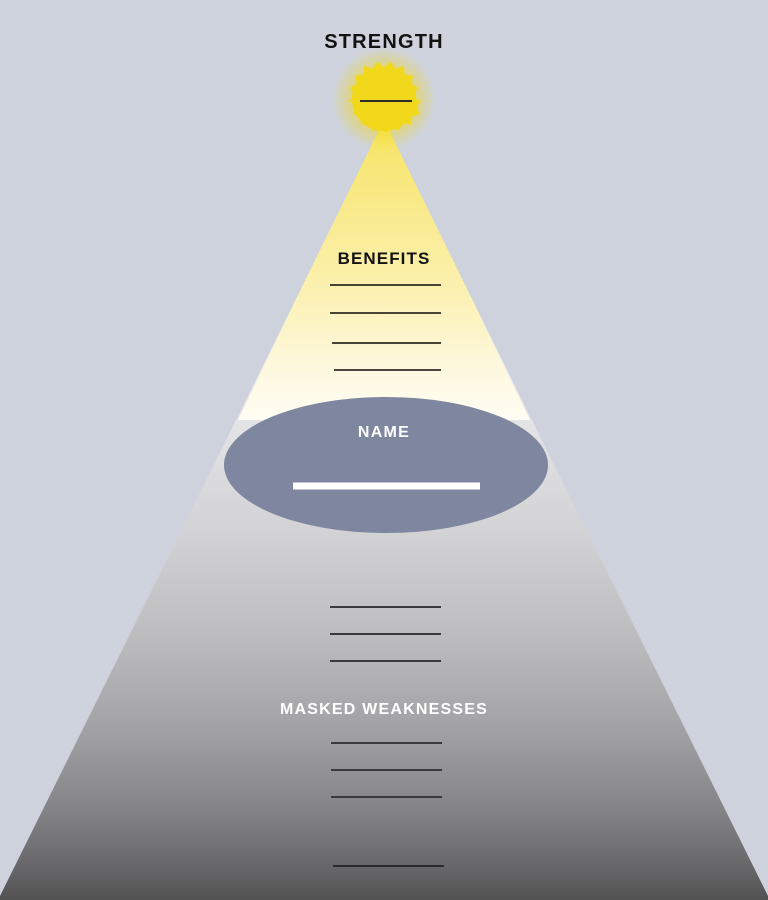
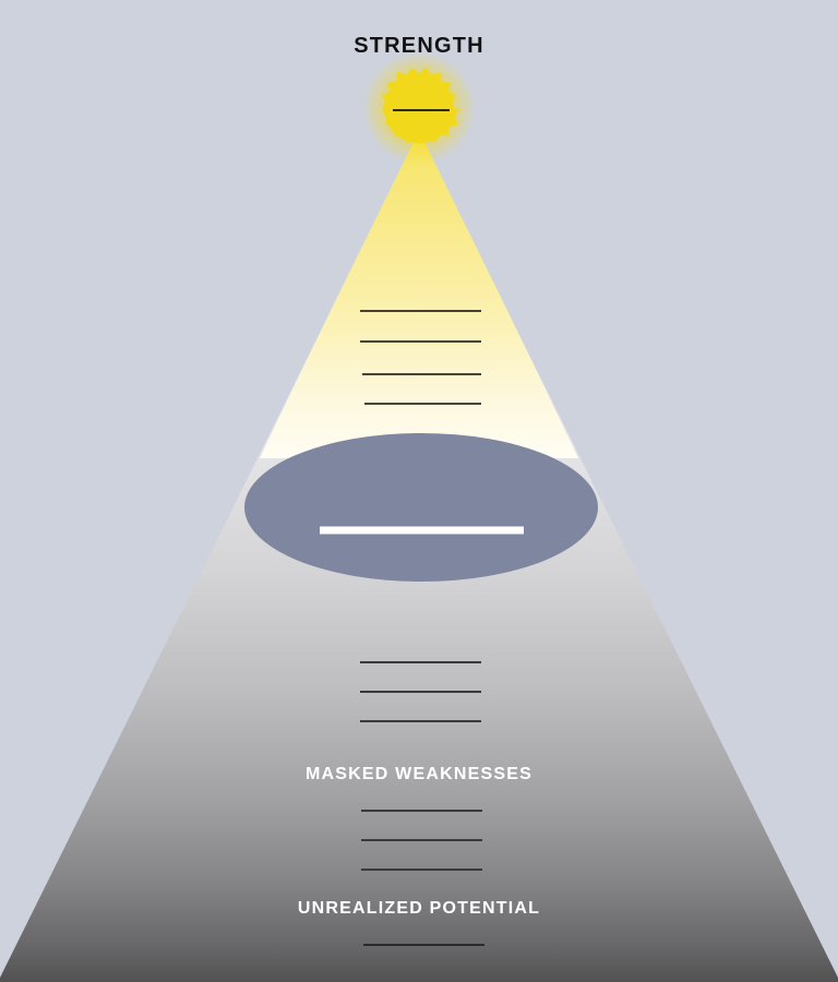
  STRENGTH
- BENEFITS
- NAME
  MASKED WEAKNESSES
+ UNREALIZED POTENTIAL
